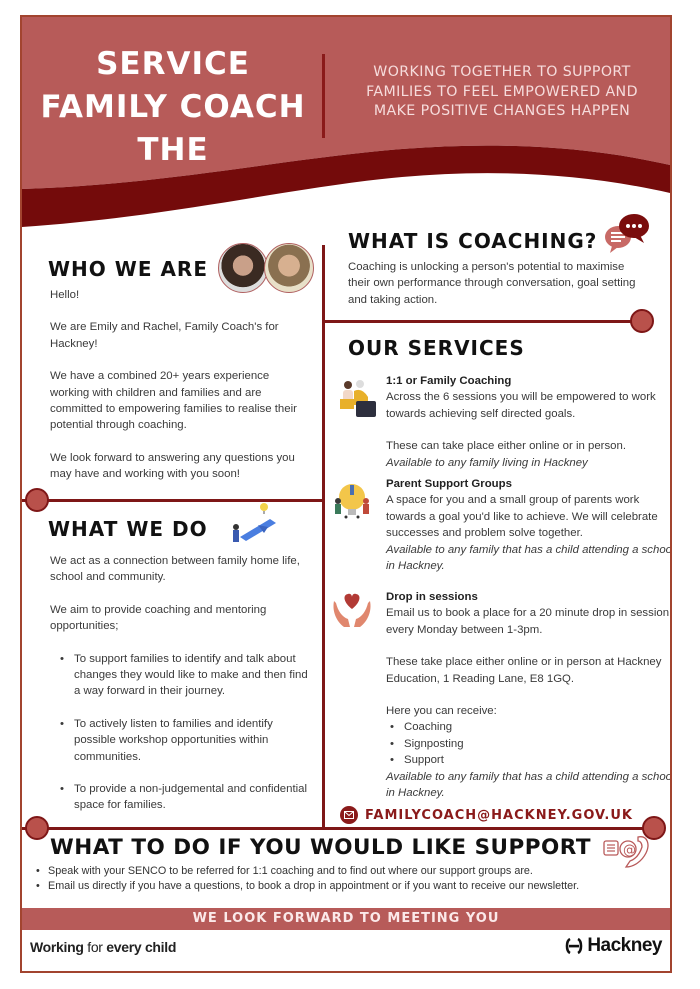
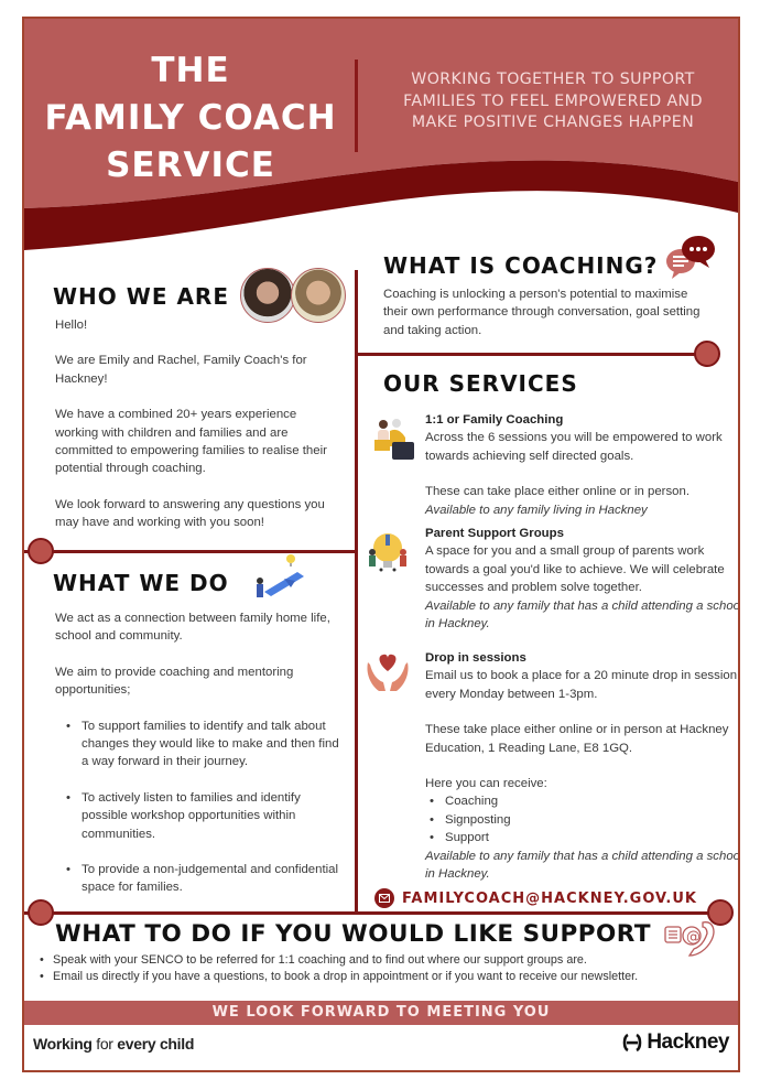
- SERVICE
+ THE
  FAMILY COACH
- THE
+ SERVICE
  WORKING TOGETHER TO SUPPORT
  FAMILIES TO FEEL EMPOWERED AND
  MAKE POSITIVE CHANGES HAPPEN
  WHO WE ARE
  Hello!
  We are Emily and Rachel, Family Coach's for Hackney!
  We have a combined 20+ years experience working with children and families and are committed to empowering families to realise their potential through coaching.
  We look forward to answering any questions you may have and working with you soon!
  WHAT IS COACHING?
  Coaching is unlocking a person's potential to maximise their own performance through conversation, goal setting and taking action.
  OUR SERVICES
  1:1 or Family Coaching
  Across the 6 sessions you will be empowered to work towards achieving self directed goals.
  These can take place either online or in person.
  Available to any family living in Hackney
  Parent Support Groups
  A space for you and a small group of parents work towards a goal you'd like to achieve. We will celebrate successes and problem solve together.
  Available to any family that has a child attending a schoo in Hackney.
  Drop in sessions
  Email us to book a place for a 20 minute drop in session every Monday between 1-3pm.
  These take place either online or in person at Hackney Education, 1 Reading Lane, E8 1GQ.
  Here you can receive:
  Coaching
  Signposting
  Support
  Available to any family that has a child attending a schoo in Hackney.
  FAMILYCOACH@HACKNEY.GOV.UK
  WHAT WE DO
  We act as a connection between family home life, school and community.
  We aim to provide coaching and mentoring opportunities;
  To support families to identify and talk about changes they would like to make and then find a way forward in their journey.
  To actively listen to families and identify possible workshop opportunities within communities.
  To provide a non-judgemental and confidential space for families.
  WHAT TO DO IF YOU WOULD LIKE SUPPORT
  @
  Speak with your SENCO to be referred for 1:1 coaching and to find out where our support groups are.
  Email us directly if you have a questions, to book a drop in appointment or if you want to receive our newsletter.
  WE LOOK FORWARD TO MEETING YOU
  Working for every child
  Hackney
